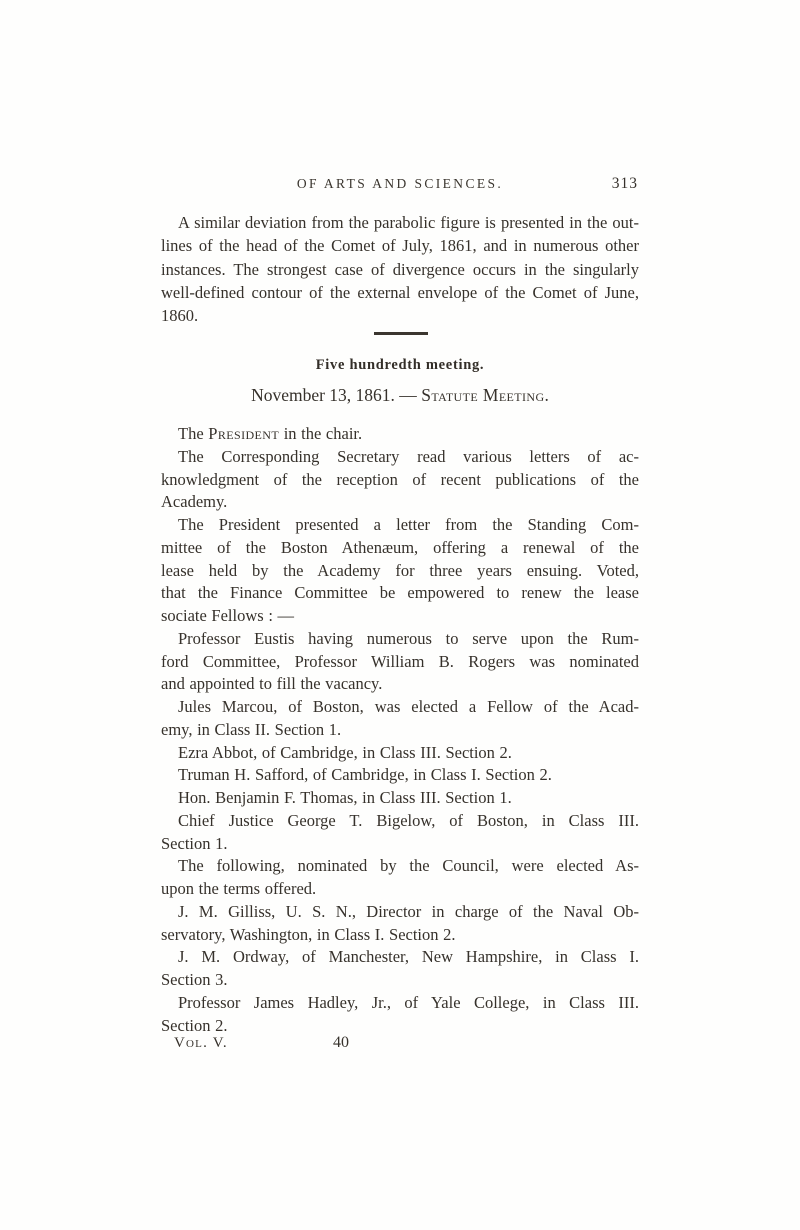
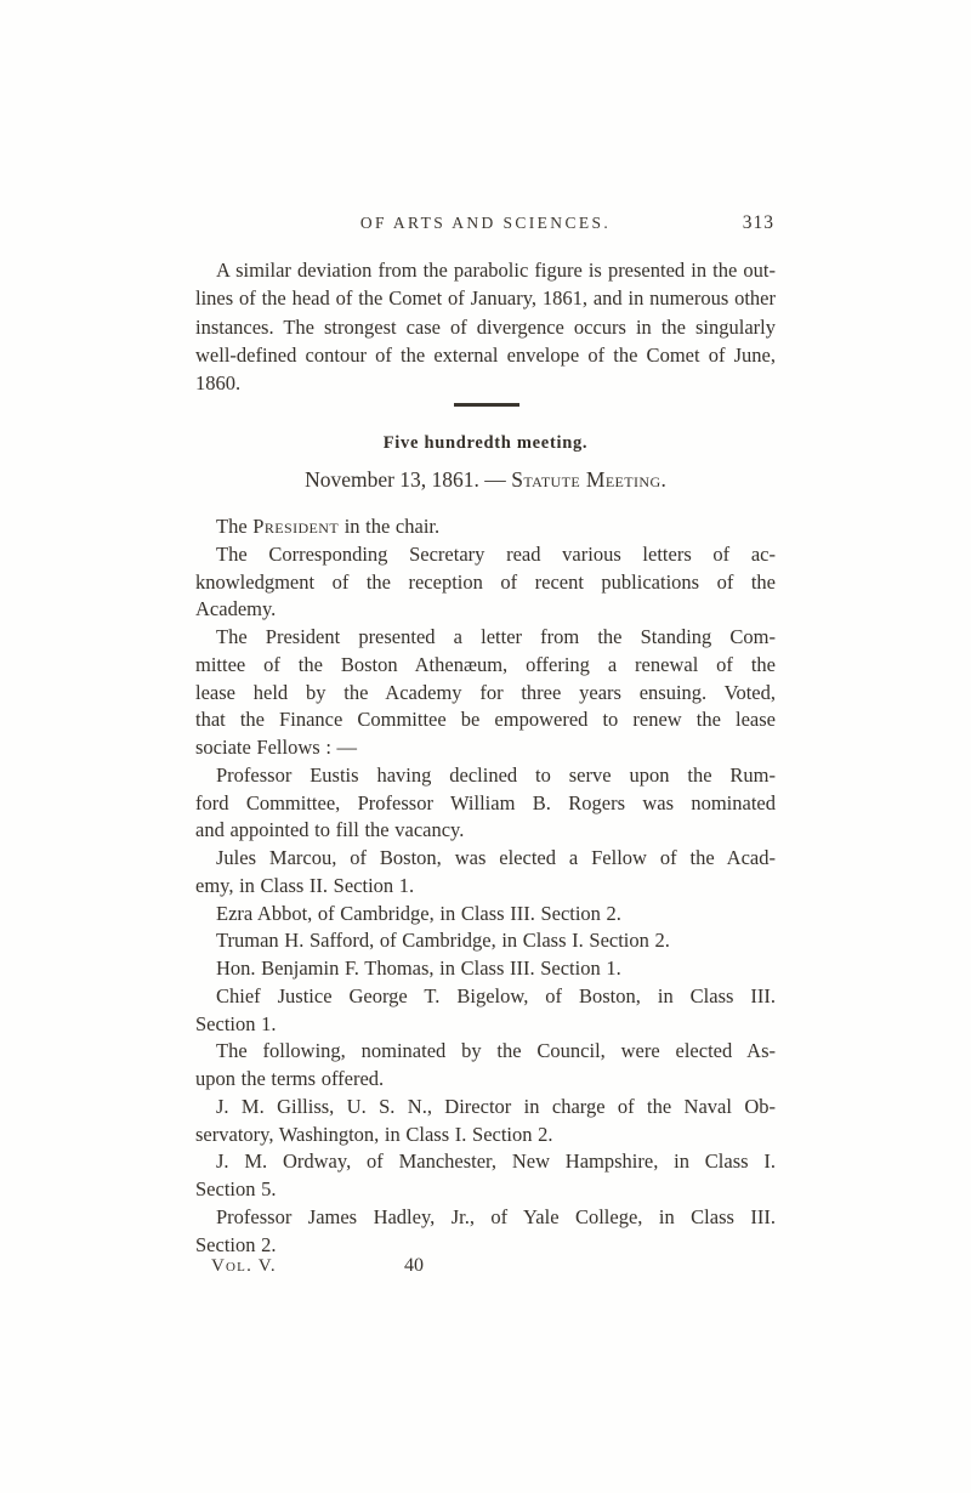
  OF ARTS AND SCIENCES.
  313
  A similar deviation from the parabolic figure is presented in the out-
- lines of the head of the Comet of July, 1861, and in numerous other
+ lines of the head of the Comet of January, 1861, and in numerous other
  instances. The strongest case of divergence occurs in the singularly
  well-defined contour of the external envelope of the Comet of June,
  1860.
  Five hundredth meeting.
  November 13, 1861. — Statute Meeting.
  The President in the chair.
  The Corresponding Secretary read various letters of ac-
  knowledgment of the reception of recent publications of the
  Academy.
  The President presented a letter from the Standing Com-
  mittee of the Boston Athenæum, offering a renewal of the
  lease held by the Academy for three years ensuing. Voted,
  that the Finance Committee be empowered to renew the lease
  sociate Fellows : —
- Professor Eustis having numerous to serve upon the Rum-
+ Professor Eustis having declined to serve upon the Rum-
  ford Committee, Professor William B. Rogers was nominated
  and appointed to fill the vacancy.
  Jules Marcou, of Boston, was elected a Fellow of the Acad-
  emy, in Class II. Section 1.
  Ezra Abbot, of Cambridge, in Class III. Section 2.
  Truman H. Safford, of Cambridge, in Class I. Section 2.
  Hon. Benjamin F. Thomas, in Class III. Section 1.
  Chief Justice George T. Bigelow, of Boston, in Class III.
  Section 1.
  The following, nominated by the Council, were elected As-
  upon the terms offered.
  J. M. Gilliss, U. S. N., Director in charge of the Naval Ob-
  servatory, Washington, in Class I. Section 2.
  J. M. Ordway, of Manchester, New Hampshire, in Class I.
- Section 3.
+ Section 5.
  Professor James Hadley, Jr., of Yale College, in Class III.
  Section 2.
  Vol. V.
  40
